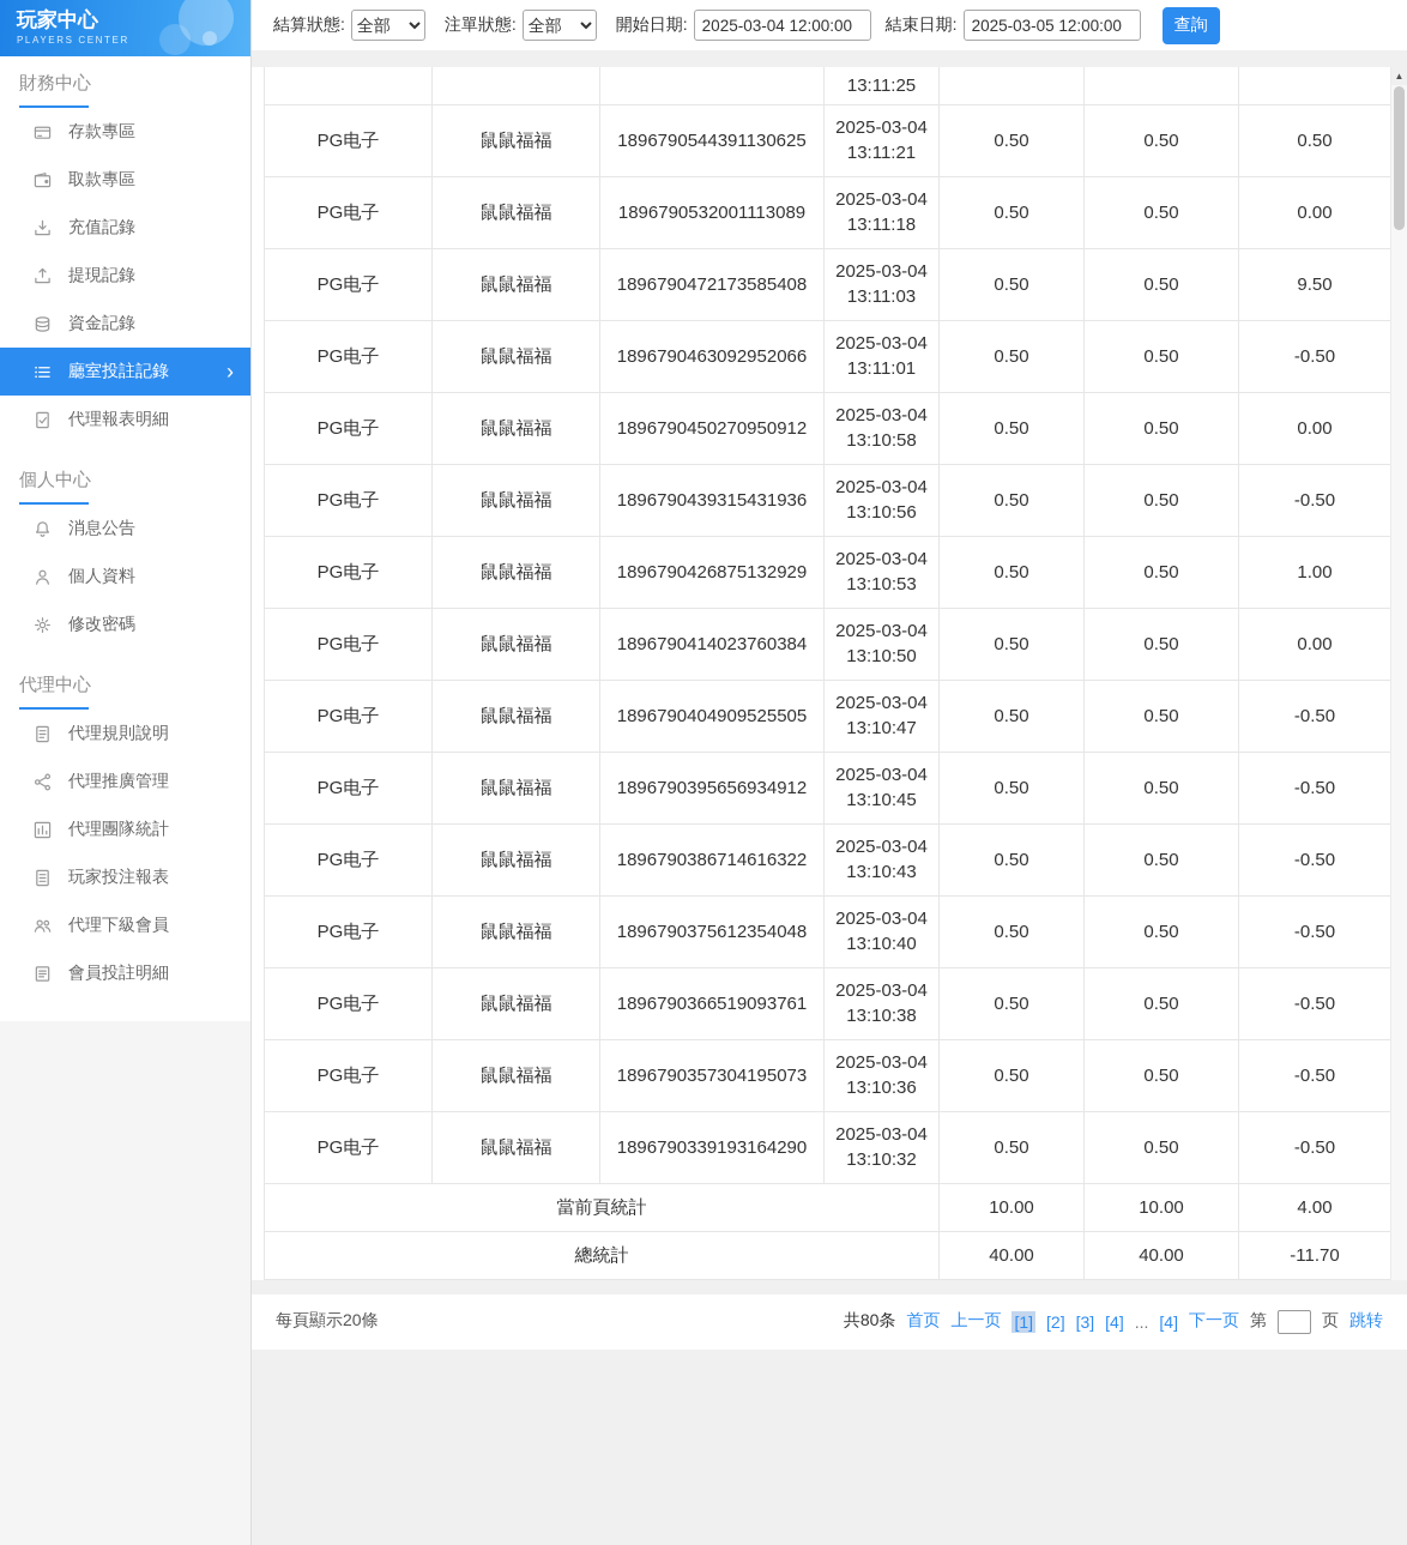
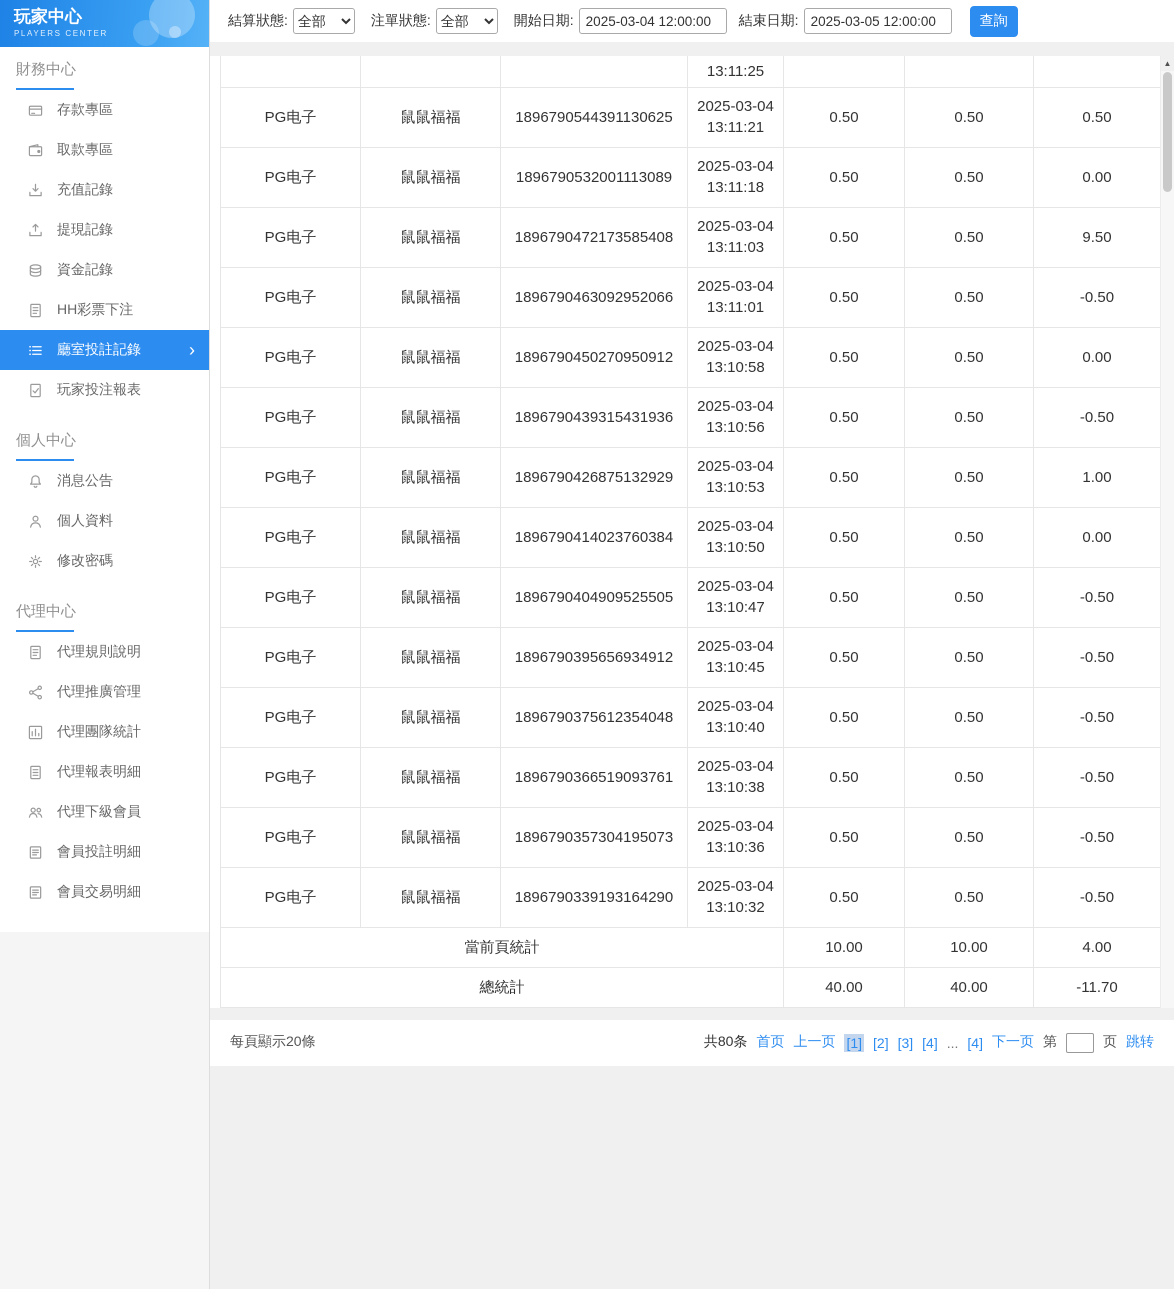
  玩家中心
  PLAYERS CENTER
  財務中心
  存款專區
  取款專區
  充值記錄
  提現記錄
  資金記錄
+ HH彩票下注
  廳室投註記錄
  ›
- 代理報表明細
+ 玩家投注報表
  個人中心
  消息公告
  個人資料
  修改密碼
  代理中心
  代理規則說明
  代理推廣管理
  代理團隊統計
- 玩家投注報表
+ 代理報表明細
  代理下級會員
  會員投註明細
+ 會員交易明細
  結算狀態:
  全部
  注單狀態:
  全部
  開始日期:
  2025-03-04 12:00:00
  結束日期:
  2025-03-05 12:00:00
  查詢
  			13:11:25
  PG电子	鼠鼠福福	1896790544391130625	2025-03-0413:11:21	0.50	0.50	0.50
  PG电子	鼠鼠福福	1896790532001113089	2025-03-0413:11:18	0.50	0.50	0.00
  PG电子	鼠鼠福福	1896790472173585408	2025-03-0413:11:03	0.50	0.50	9.50
  PG电子	鼠鼠福福	1896790463092952066	2025-03-0413:11:01	0.50	0.50	-0.50
  PG电子	鼠鼠福福	1896790450270950912	2025-03-0413:10:58	0.50	0.50	0.00
  PG电子	鼠鼠福福	1896790439315431936	2025-03-0413:10:56	0.50	0.50	-0.50
  PG电子	鼠鼠福福	1896790426875132929	2025-03-0413:10:53	0.50	0.50	1.00
  PG电子	鼠鼠福福	1896790414023760384	2025-03-0413:10:50	0.50	0.50	0.00
  PG电子	鼠鼠福福	1896790404909525505	2025-03-0413:10:47	0.50	0.50	-0.50
  PG电子	鼠鼠福福	1896790395656934912	2025-03-0413:10:45	0.50	0.50	-0.50
- PG电子	鼠鼠福福	1896790386714616322	2025-03-0413:10:43	0.50	0.50	-0.50
  PG电子	鼠鼠福福	1896790375612354048	2025-03-0413:10:40	0.50	0.50	-0.50
  PG电子	鼠鼠福福	1896790366519093761	2025-03-0413:10:38	0.50	0.50	-0.50
  PG电子	鼠鼠福福	1896790357304195073	2025-03-0413:10:36	0.50	0.50	-0.50
  PG电子	鼠鼠福福	1896790339193164290	2025-03-0413:10:32	0.50	0.50	-0.50
  當前頁統計	10.00	10.00	4.00
  總統計	40.00	40.00	-11.70
  ▲
  每頁顯示20條
  共80条
  首页
  上一页
  [1]
  [2]
  [3]
  [4]
  ...
  [4]
  下一页
  第
  页
  跳转
